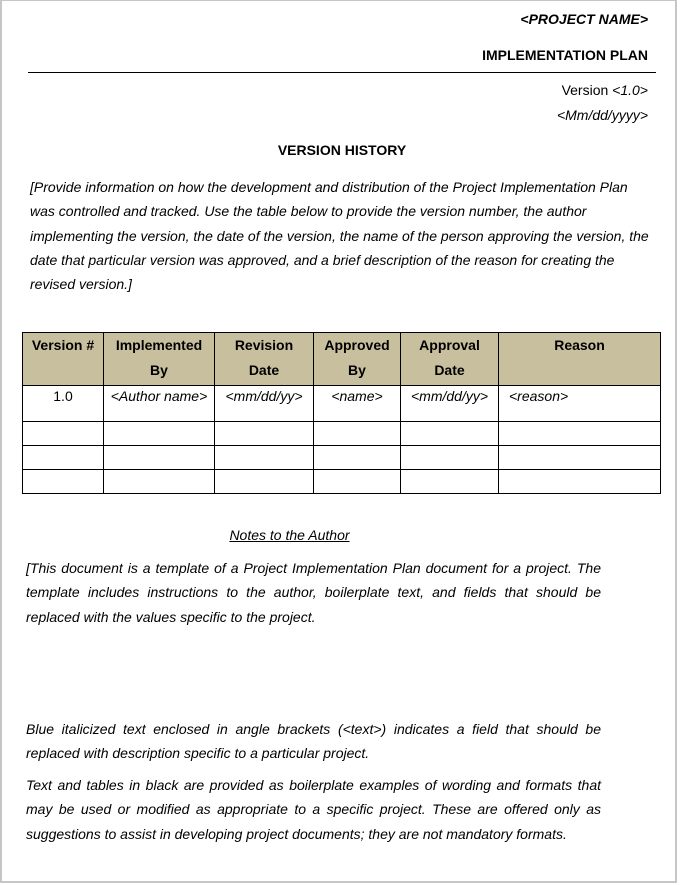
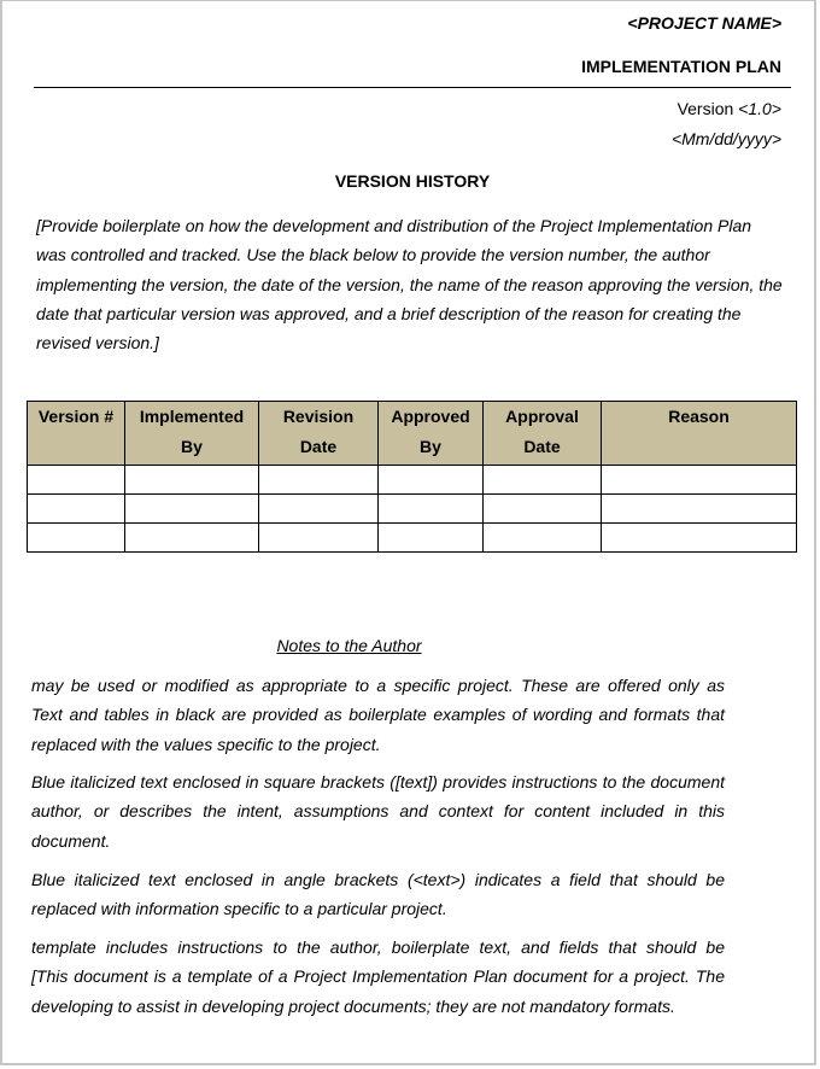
  <PROJECT NAME>
  IMPLEMENTATION PLAN
  Version <1.0>
  <Mm/dd/yyyy>
  VERSION HISTORY
- [Provide information on how the development and distribution of the Project Implementation Plan
+ [Provide boilerplate on how the development and distribution of the Project Implementation Plan
- was controlled and tracked. Use the table below to provide the version number, the author
+ was controlled and tracked. Use the black below to provide the version number, the author
- implementing the version, the date of the version, the name of the person approving the version, the
+ implementing the version, the date of the version, the name of the reason approving the version, the
  date that particular version was approved, and a brief description of the reason for creating the
  revised version.]
  Version #	ImplementedBy	RevisionDate	ApprovedBy	ApprovalDate	Reason
- 1.0	<Author name>	<mm/dd/yy>	<name>	<mm/dd/yy>	<reason>
  Notes to the Author
- [This document is a template of a Project Implementation Plan document for a project. The
+ may be used or modified as appropriate to a specific project. These are offered only as
- template includes instructions to the author, boilerplate text, and fields that should be
+ Text and tables in black are provided as boilerplate examples of wording and formats that
  replaced with the values specific to the project.
+ Blue italicized text enclosed in square brackets ([text]) provides instructions to the document
+ author, or describes the intent, assumptions and context for content included in this
+ document.
  Blue italicized text enclosed in angle brackets (<text>) indicates a field that should be
- replaced with description specific to a particular project.
+ replaced with information specific to a particular project.
- Text and tables in black are provided as boilerplate examples of wording and formats that
+ template includes instructions to the author, boilerplate text, and fields that should be
- may be used or modified as appropriate to a specific project. These are offered only as
+ [This document is a template of a Project Implementation Plan document for a project. The
- suggestions to assist in developing project documents; they are not mandatory formats.
+ developing to assist in developing project documents; they are not mandatory formats.
